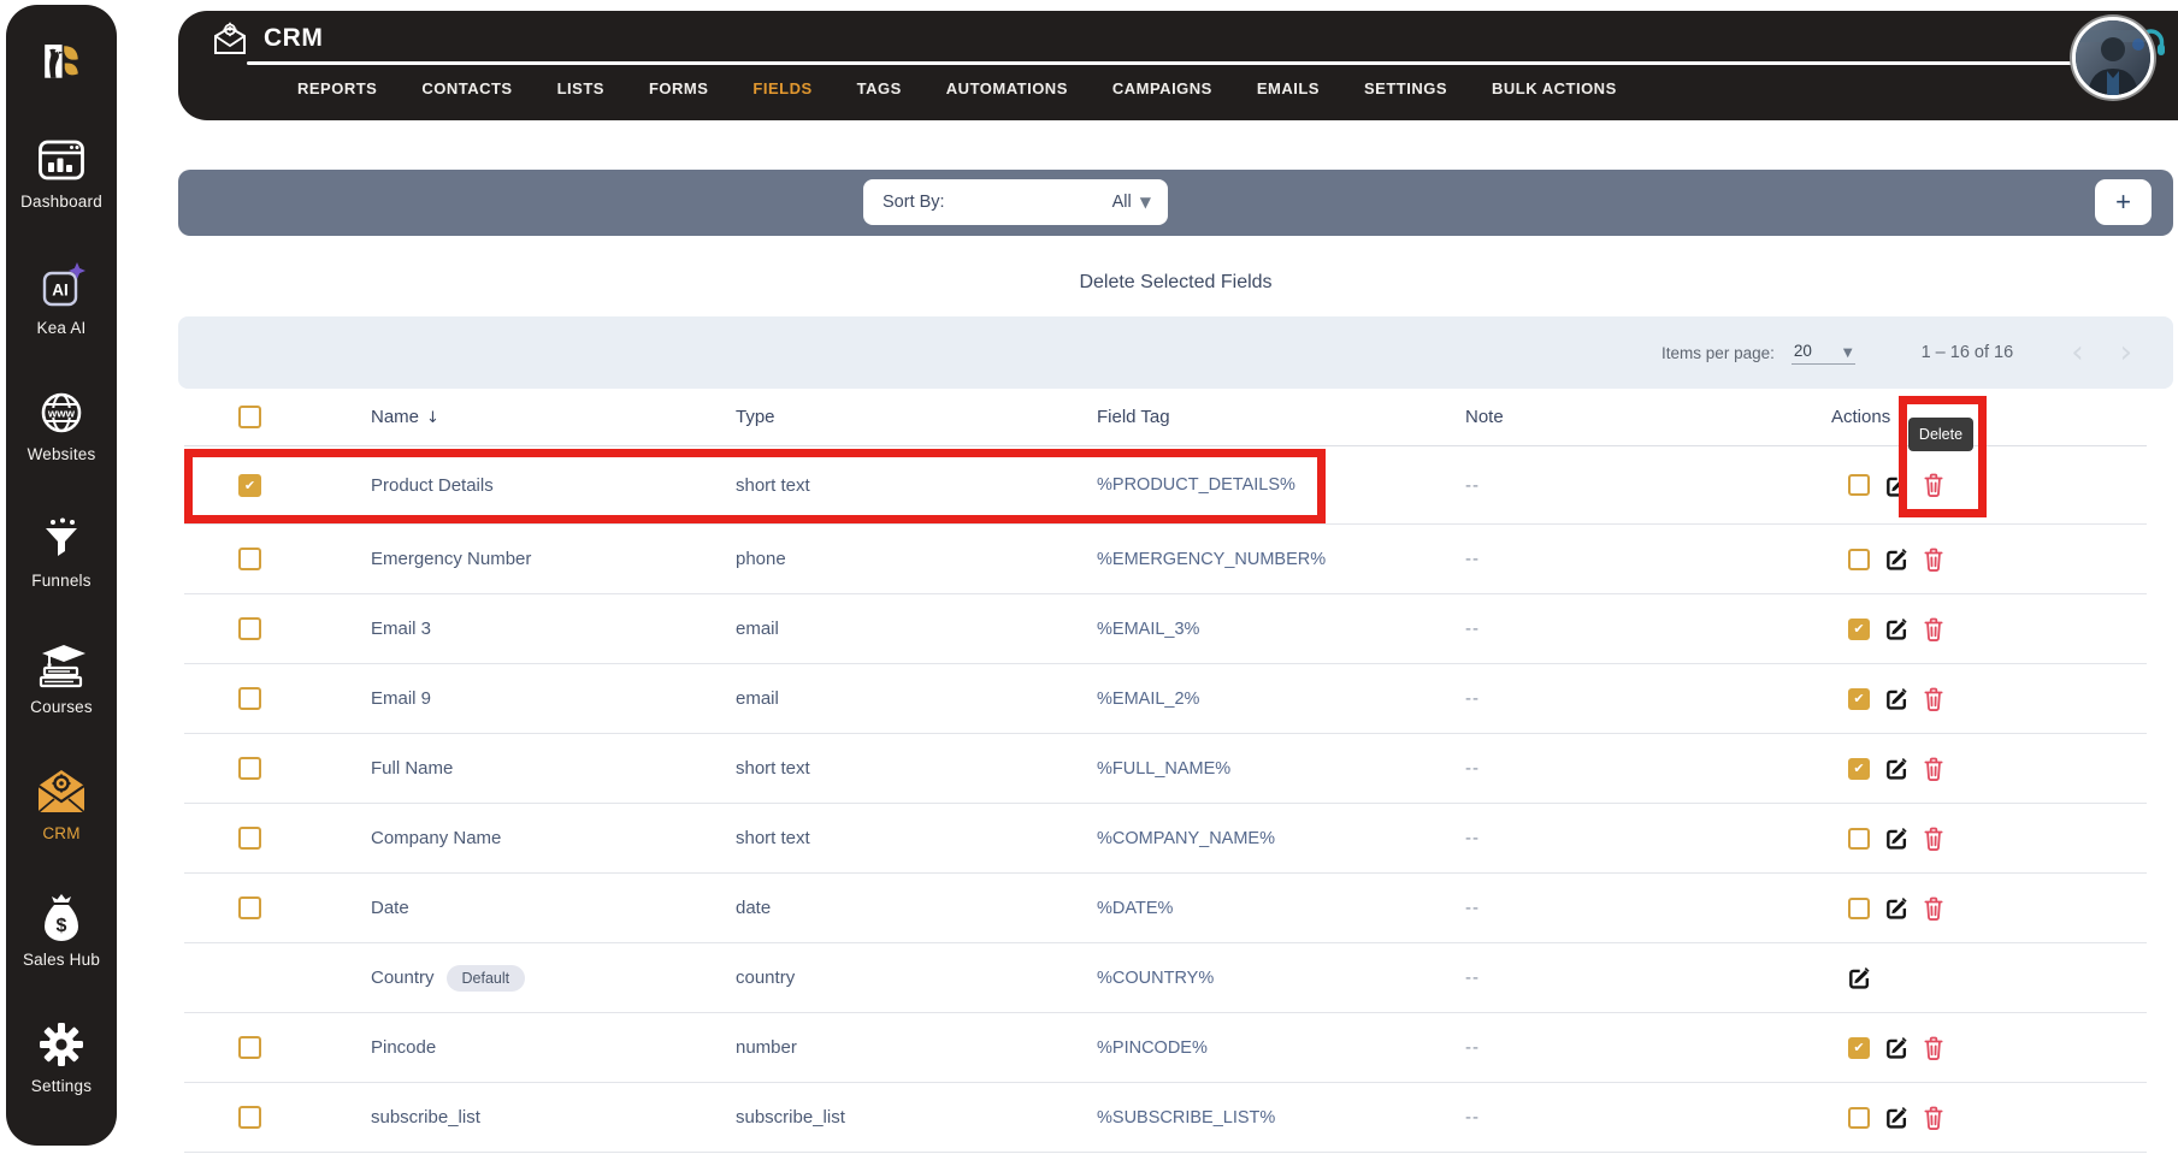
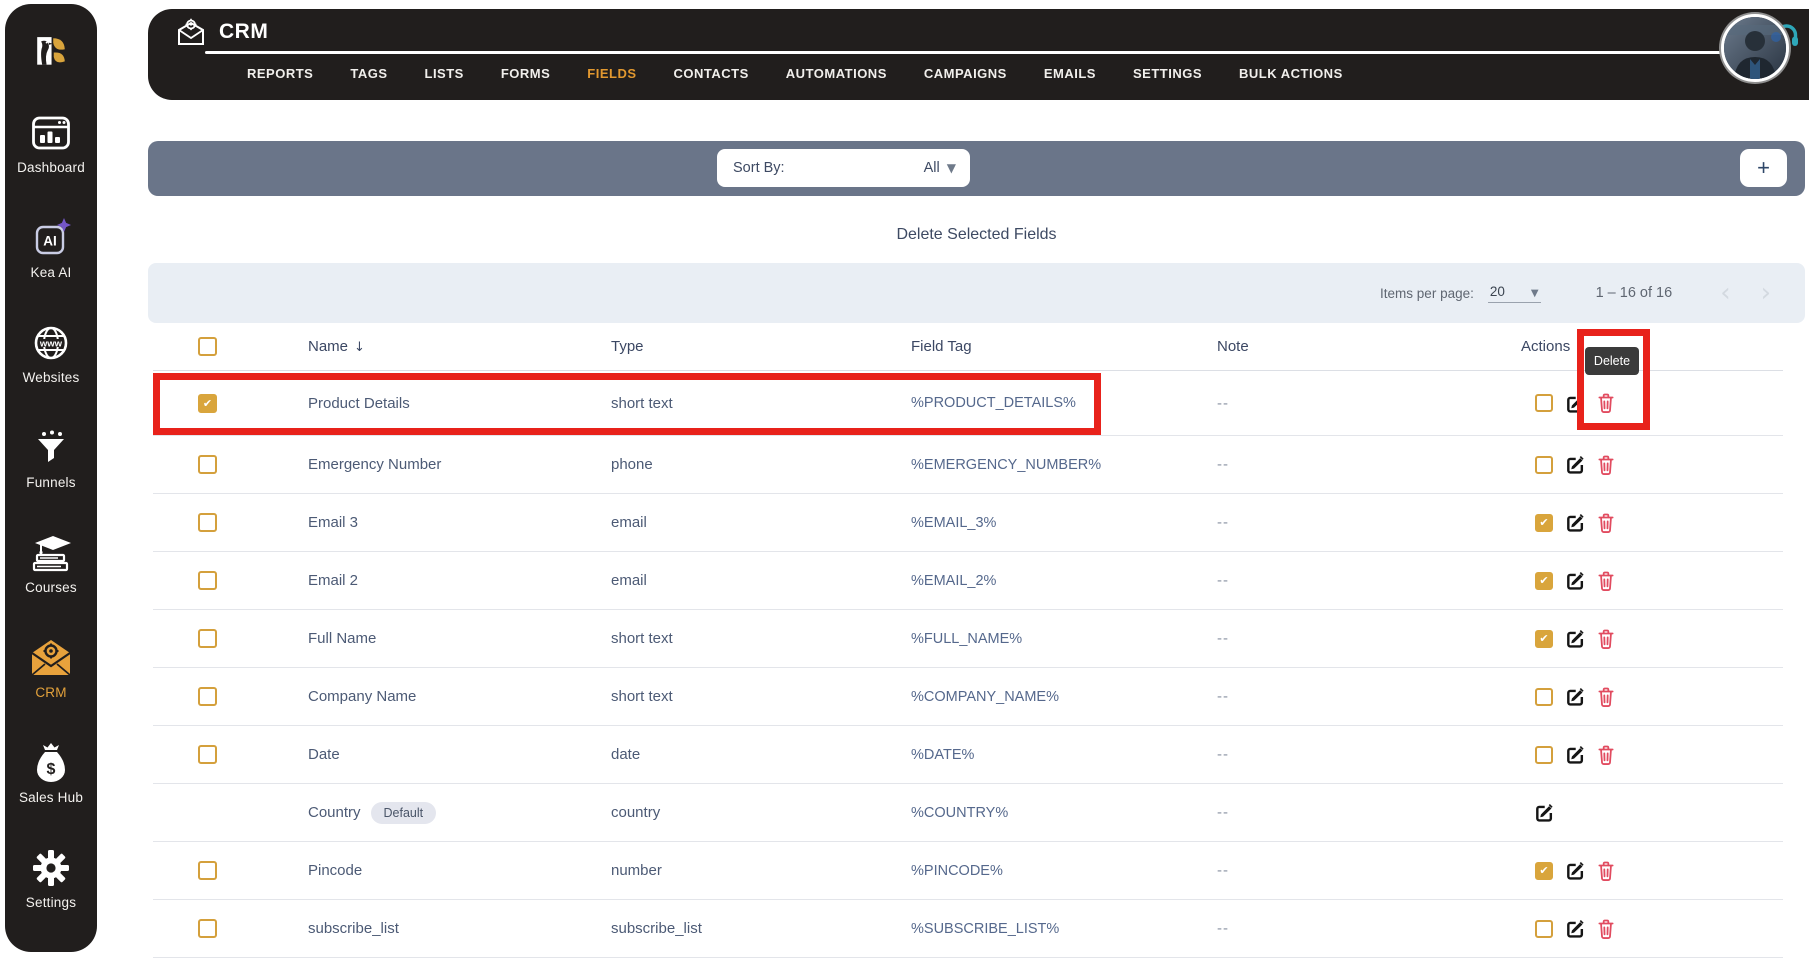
  Dashboard
  AI
  Kea AI
  www
  Websites
  Funnels
  Courses
  CRM
  $
  Sales Hub
  Settings
  CRM
  REPORTS
- CONTACTS
+ TAGS
  LISTS
  FORMS
  FIELDS
- TAGS
+ CONTACTS
  AUTOMATIONS
  CAMPAIGNS
  EMAILS
  SETTINGS
  BULK ACTIONS
  Sort By:
  All
  ▼
  +
  Delete Selected Fields
  Items per page:
  20
  ▼
  1 – 16 of 16
  Name ↓
  Type
  Field Tag
  Note
  Actions
  ✔
  Product Details
  short text
  %PRODUCT_DETAILS%
  --
  Emergency Number
  phone
  %EMERGENCY_NUMBER%
  --
  Email 3
  email
  %EMAIL_3%
  --
  ✔
- Email 9
+ Email 2
  email
  %EMAIL_2%
  --
  ✔
  Full Name
  short text
  %FULL_NAME%
  --
  ✔
  Company Name
  short text
  %COMPANY_NAME%
  --
  Date
  date
  %DATE%
  --
  Country
  Default
  country
  %COUNTRY%
  --
  Pincode
  number
  %PINCODE%
  --
  ✔
  subscribe_list
  subscribe_list
  %SUBSCRIBE_LIST%
  --
  Delete
